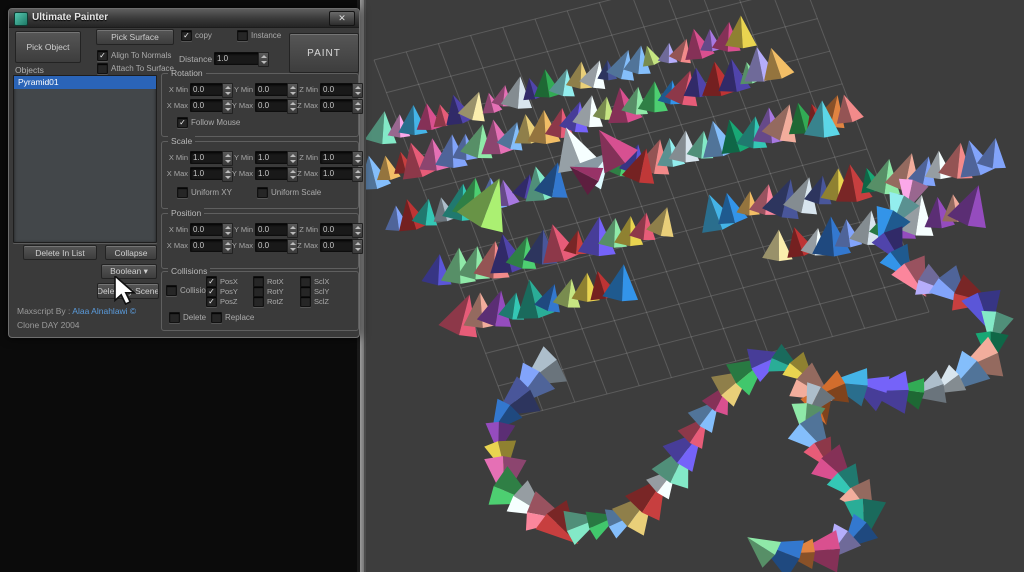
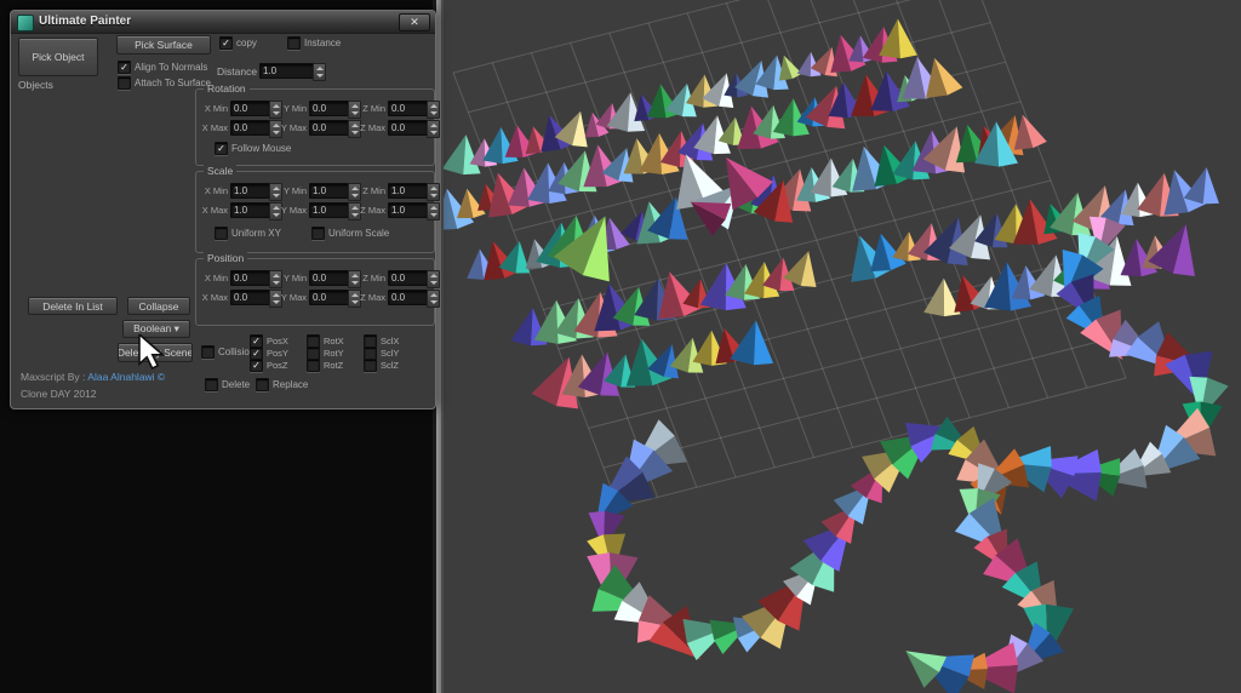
  Ultimate Painter
  ✕
  Pick Object
  Pick Surface
- PAINT
  Distance
  1.0
  Objects
- Pyramid01
  Delete In List
  Collapse
  Boolean ▾
  Rotation
  X Min
  0.0
  Y Min
  0.0
  Z Min
  0.0
  X Max
  0.0
  Y Max
  0.0
  Z Max
  0.0
  Scale
  X Min
  1.0
  Y Min
  1.0
  Z Min
  1.0
  X Max
  1.0
  Y Max
  1.0
  Z Max
  1.0
  Position
  X Min
  0.0
  Y Min
  0.0
  Z Min
  0.0
  X Max
  0.0
  Y Max
  0.0
  Z Max
  0.0
- Collisions
  Maxscript By : Alaa Alnahlawi ©
- Clone DAY 2004
+ Clone DAY 2012
  ✓
  copy
  Instance
  ✓
  Align To Normals
  Attach To Surface
  ✓
  Follow Mouse
  Uniform XY
  Uniform Scale
  Collisio
  ✓
  PosX
  ✓
  PosY
  ✓
  PosZ
  RotX
  RotY
  RotZ
  SclX
  SclY
  SclZ
  Delete
  Replace
